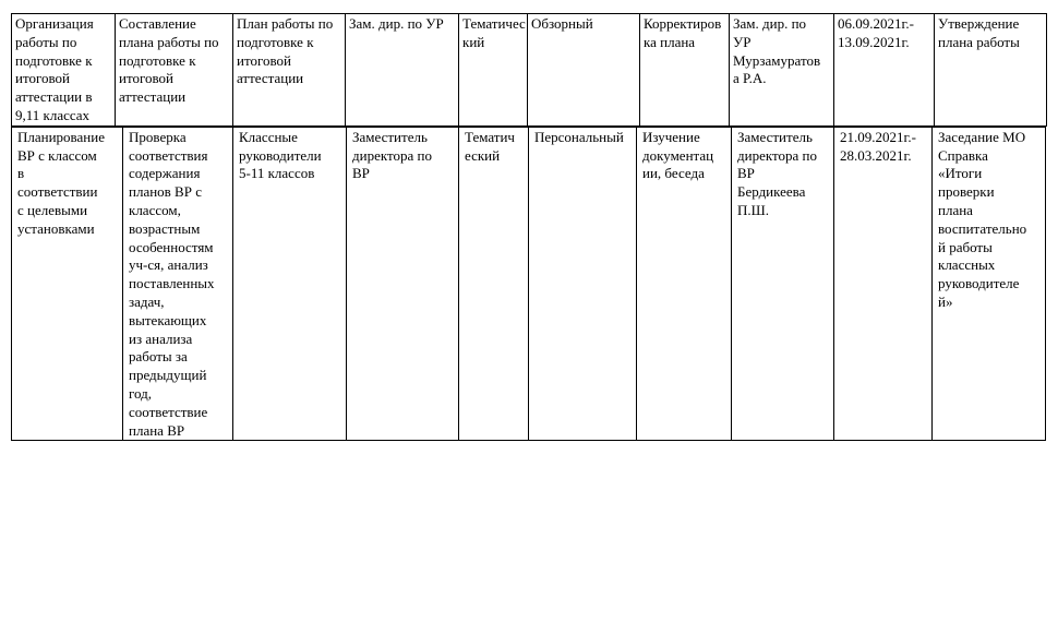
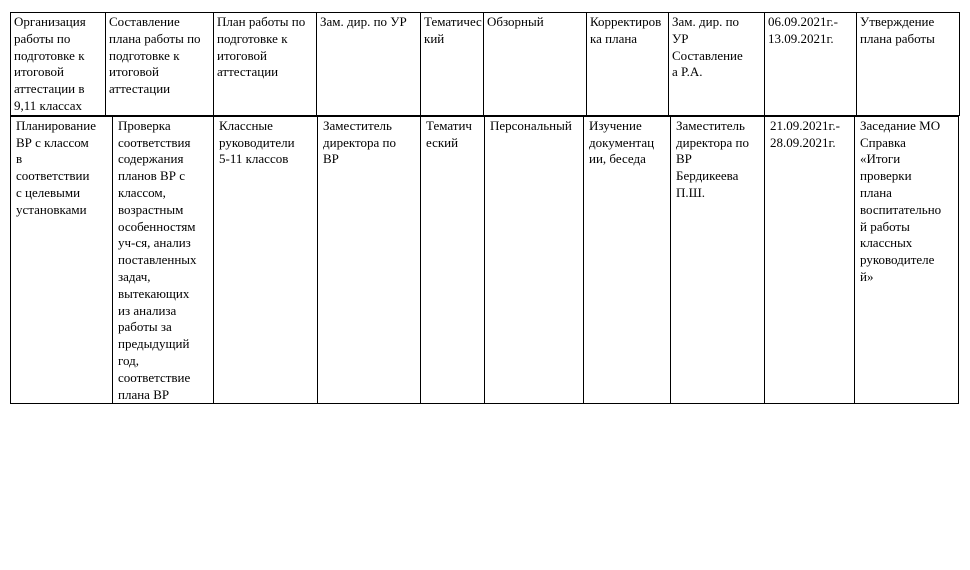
- Организация работы по подготовке к итоговой аттестации в 9,11 классах	Составление плана работы по подготовке к итоговой аттестации	План работы по подготовке к итоговой аттестации	Зам. дир. по УР	Тематичес кий	Обзорный	Корректиров ка плана	Зам. дир. по УР Мурзамуратов а Р.А.	06.09.2021г.- 13.09.2021г.	Утверждение плана работы
+ Организация работы по подготовке к итоговой аттестации в 9,11 классах	Составление плана работы по подготовке к итоговой аттестации	План работы по подготовке к итоговой аттестации	Зам. дир. по УР	Тематичес кий	Обзорный	Корректиров ка плана	Зам. дир. по УР Составление а Р.А.	06.09.2021г.- 13.09.2021г.	Утверждение плана работы
- Планирование ВР с классом в соответствии с целевыми установками	Проверка соответствия содержания планов ВР с классом, возрастным особенностям уч-ся, анализ поставленных задач, вытекающих из анализа работы за предыдущий год, соответствие плана ВР	Классные руководители 5-11 классов	Заместитель директора по ВР	Тематич еский	Персональный	Изучение документац ии, беседа	Заместитель директора по ВР Бердикеева П.Ш.	21.09.2021г.- 28.03.2021г.	Заседание МО Справка «Итоги проверки плана воспитательно й работы классных руководителе й»
+ Планирование ВР с классом в соответствии с целевыми установками	Проверка соответствия содержания планов ВР с классом, возрастным особенностям уч-ся, анализ поставленных задач, вытекающих из анализа работы за предыдущий год, соответствие плана ВР	Классные руководители 5-11 классов	Заместитель директора по ВР	Тематич еский	Персональный	Изучение документац ии, беседа	Заместитель директора по ВР Бердикеева П.Ш.	21.09.2021г.- 28.09.2021г.	Заседание МО Справка «Итоги проверки плана воспитательно й работы классных руководителе й»
